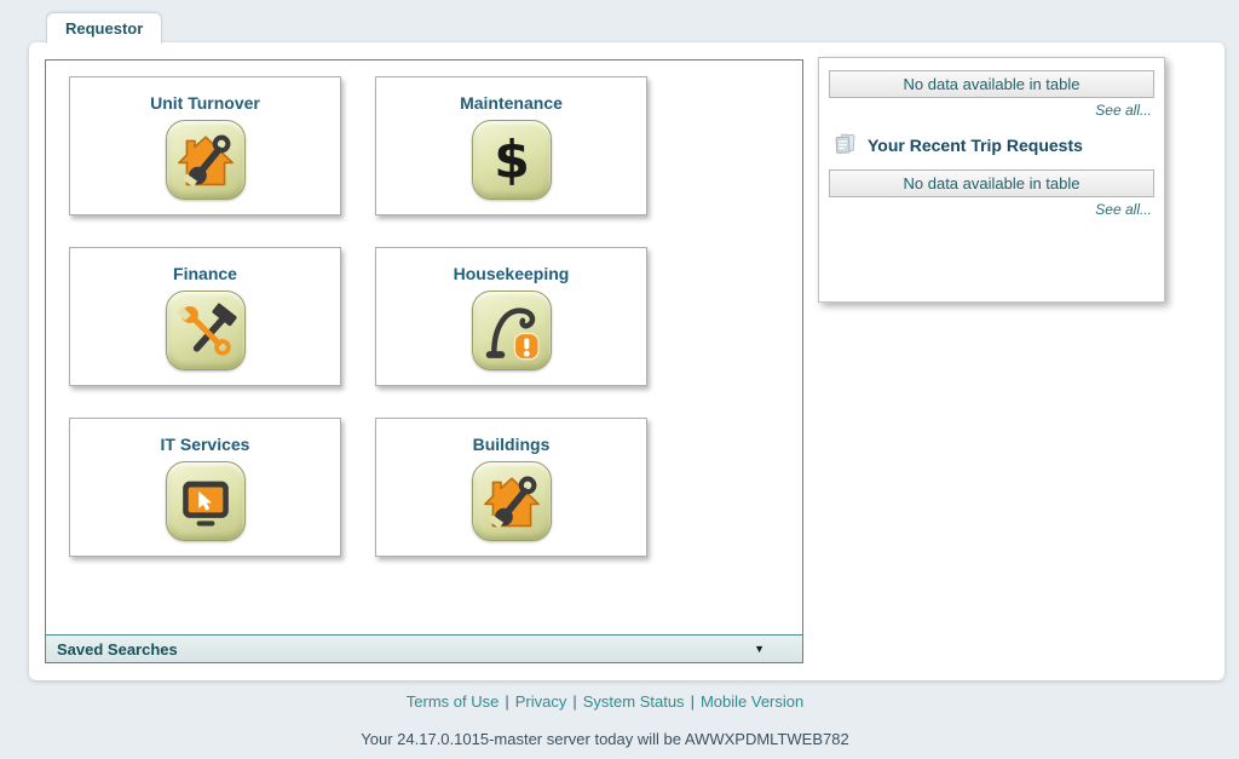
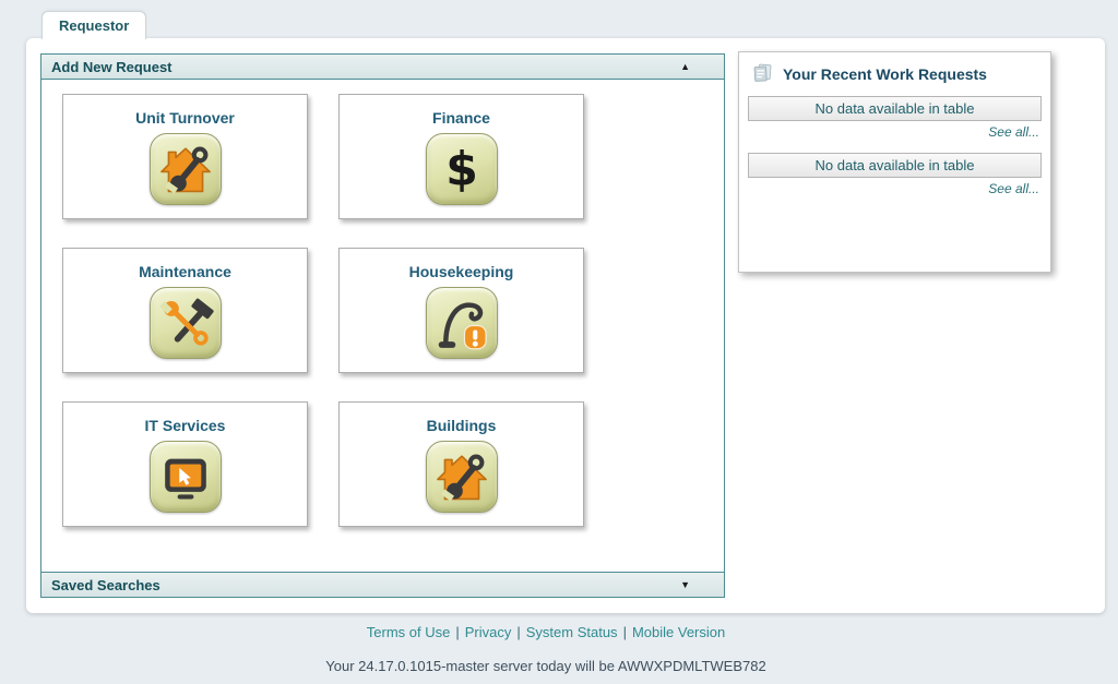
  Requestor
+ Add New Request
+ ▲
  Unit Turnover
- Maintenance
+ Finance
  $
- Finance
+ Maintenance
  Housekeeping
  IT Services
  Buildings
  Saved Searches
  ▼
+ Your Recent Work Requests
  No data available in table
  See all...
- Your Recent Trip Requests
  No data available in table
  See all...
  Terms of Use | Privacy | System Status | Mobile Version
  Your 24.17.0.1015-master server today will be AWWXPDMLTWEB782
